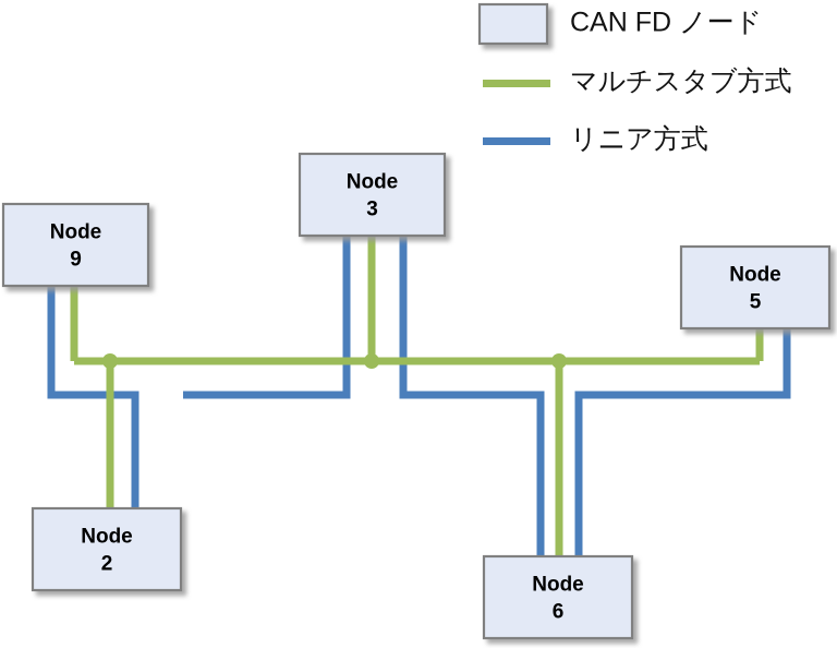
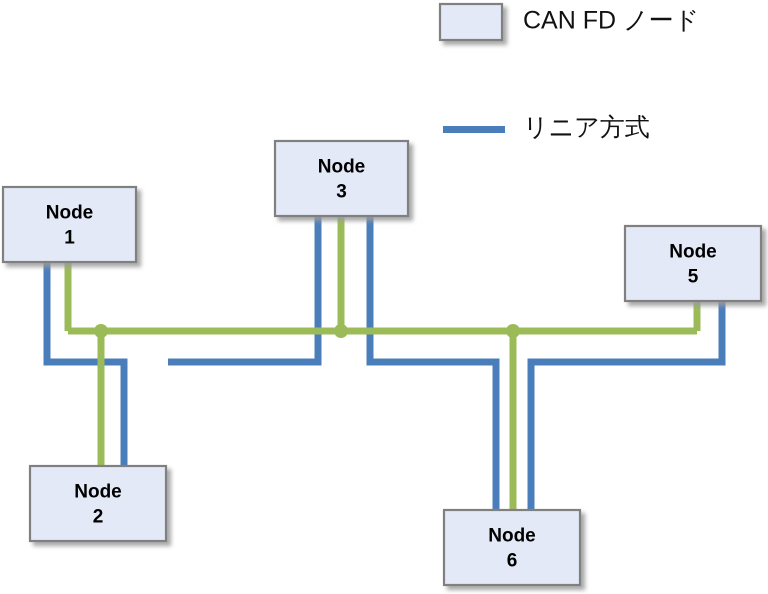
  Node
- 9
+ 1
  Node
  2
  Node
  3
  Node
  6
  Node
  5
  CAN FD ノード
- マルチスタブ方式
  リニア方式
